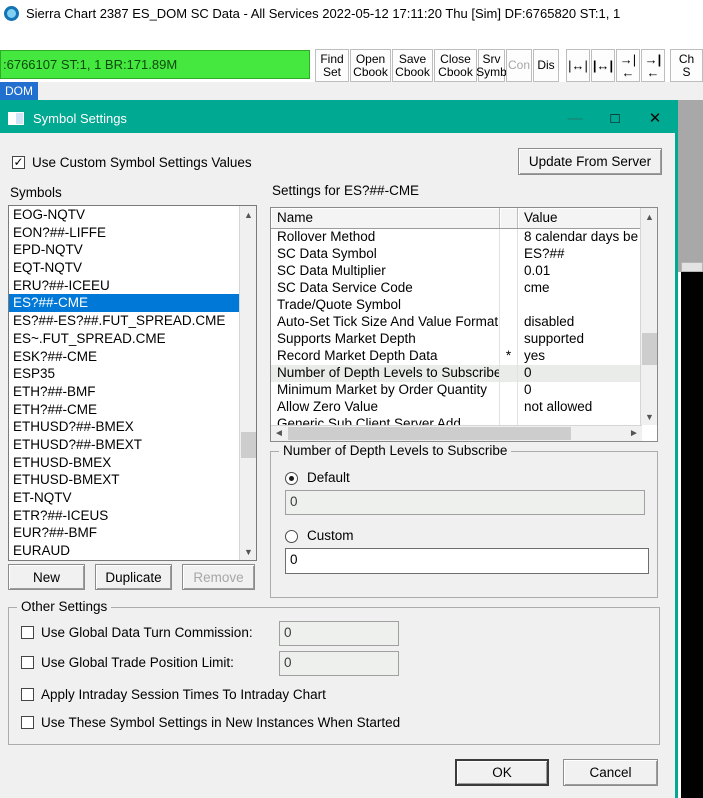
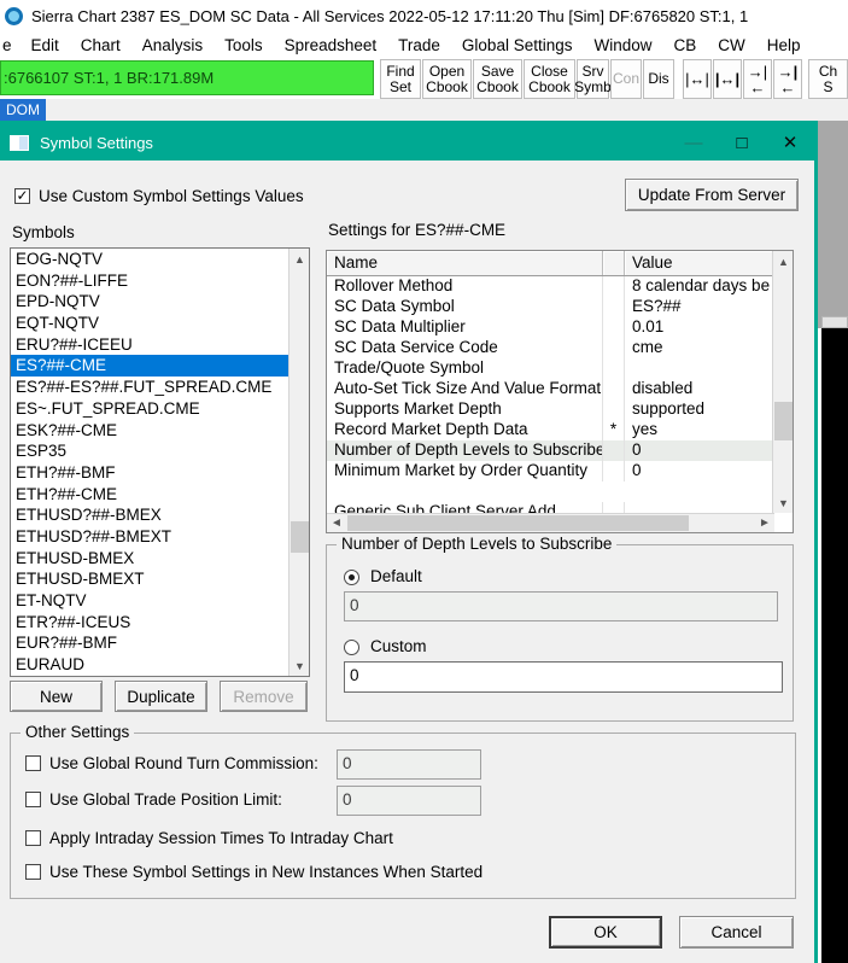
  Sierra Chart 2387 ES_DOM SC Data - All Services 2022-05-12 17:11:20 Thu [Sim] DF:6765820 ST:1, 1
+ e
+ Edit
+ Chart
+ Analysis
+ Tools
+ Spreadsheet
+ Trade
+ Global Settings
+ Window
+ CB
+ CW
+ Help
  :6766107 ST:1, 1 BR:171.89M
  Find
  Set
  Open
  Cbook
  Save
  Cbook
  Close
  Cbook
  Srv
  Symb
  Con
  Dis
  |↔|
  |↔|
  →|←
  →|←
  Ch
  S
  DOM
  Symbol Settings
  □
  ✕
  ✓
  Use Custom Symbol Settings Values
  Update From Server
  Symbols
  EOG-NQTV
  EON?##-LIFFE
  EPD-NQTV
  EQT-NQTV
  ERU?##-ICEEU
  ES?##-CME
  ES?##-ES?##.FUT_SPREAD.CME
  ES~.FUT_SPREAD.CME
  ESK?##-CME
  ESP35
  ETH?##-BMF
  ETH?##-CME
  ETHUSD?##-BMEX
  ETHUSD?##-BMEXT
  ETHUSD-BMEX
  ETHUSD-BMEXT
  ET-NQTV
  ETR?##-ICEUS
  EUR?##-BMF
  EURAUD
  ▲
  ▼
  New
  Duplicate
  Remove
  Settings for ES?##-CME
  Name
  Value
  Rollover Method
  8 calendar days be
  SC Data Symbol
  ES?##
  SC Data Multiplier
  0.01
  SC Data Service Code
  cme
  Trade/Quote Symbol
  Auto-Set Tick Size And Value Format.
  disabled
  Supports Market Depth
  supported
  Record Market Depth Data
  *
  yes
  Number of Depth Levels to Subscribe
  0
  Minimum Market by Order Quantity
  0
- Allow Zero Value
- not allowed
  Generic Sub Client Server Add
  ▲
  ▼
  ◄
  ►
  Number of Depth Levels to Subscribe
  Default
  0
  Custom
  0
  Other Settings
- Use Global Data Turn Commission:
+ Use Global Round Turn Commission:
  0
  Use Global Trade Position Limit:
  0
  Apply Intraday Session Times To Intraday Chart
  Use These Symbol Settings in New Instances When Started
  OK
  Cancel
